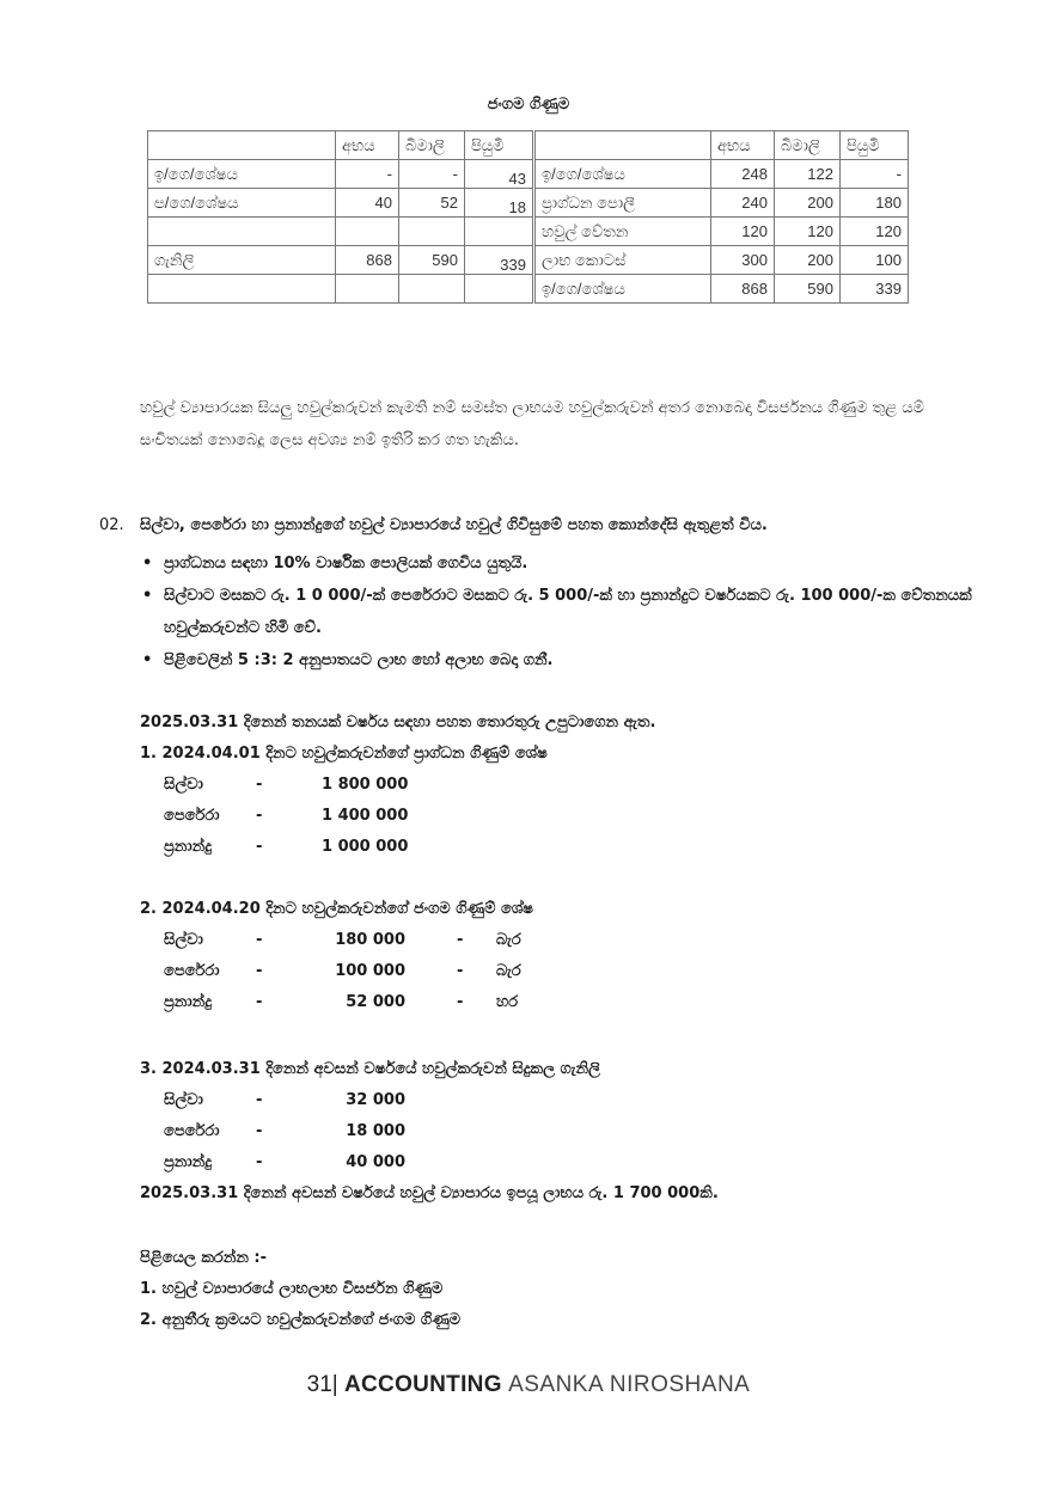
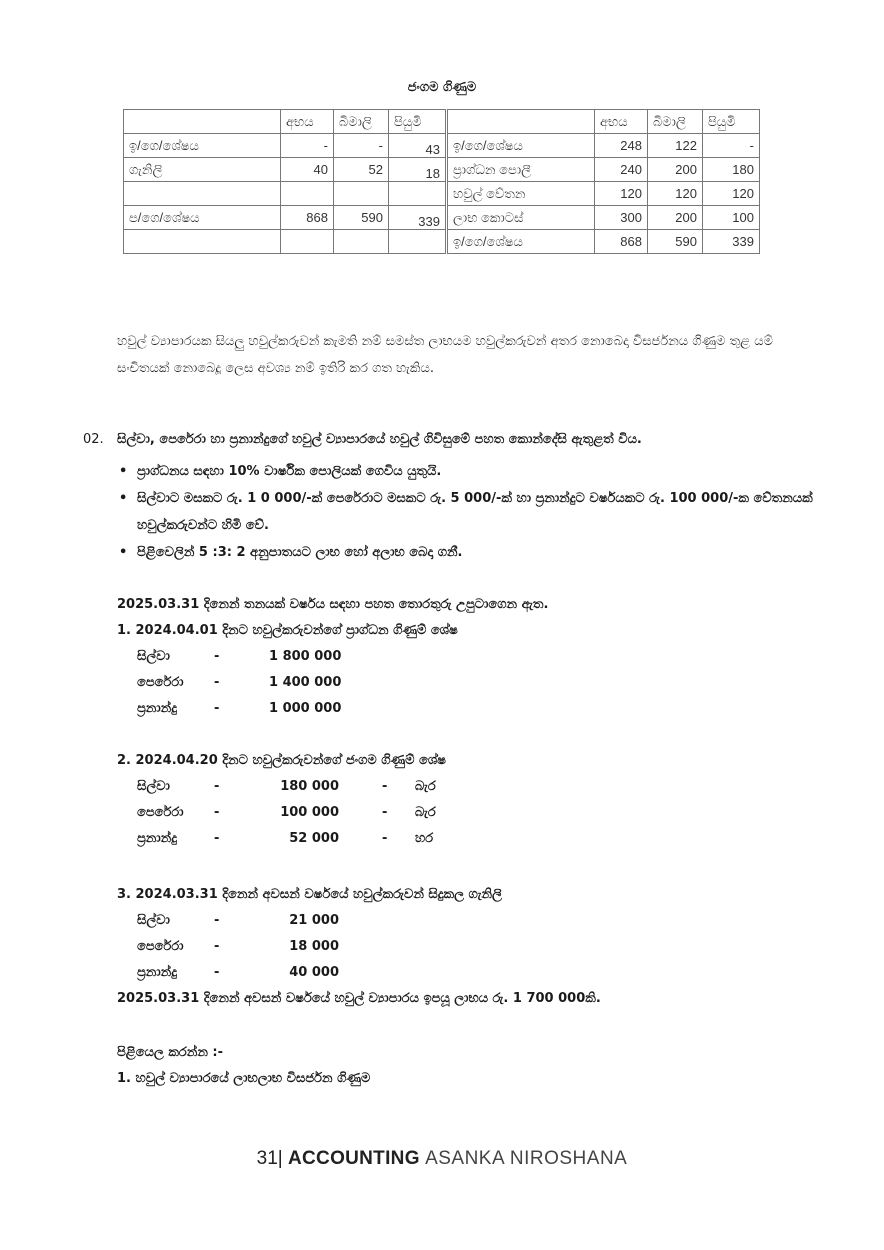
  ජංගම ගිණුම
  	අභය	බිමාලි	පියුමි		අභය	බිමාලි	පියුමි
  ඉ/ගෙ/ශේෂය	-	-	43	ඉ/ගෙ/ශේෂය	248	122	-
- ප/ගෙ/ශේෂය	40	52	18	ප්‍රාග්ධන පොලී	240	200	180
+ ගැනිලි	40	52	18	ප්‍රාග්ධන පොලී	240	200	180
  				හවුල් වේතන	120	120	120
- ගැනිලි	868	590	339	ලාභ කොටස්	300	200	100
+ ප/ගෙ/ශේෂය	868	590	339	ලාභ කොටස්	300	200	100
  				ඉ/ගෙ/ශේෂය	868	590	339
  හවුල් ව්‍යාපාරයක සියලු හවුල්කරුවන් කැමති නම් සමස්ත ලාභයම හවුල්කරුවන් අතර නොබෙදා විසර්ජනය ගිණුම තුළ යම් සංචිතයක් නොබෙදූ ලෙස අවශ්‍ය නම් ඉතිරි කර ගත හැකිය.
  02. සිල්වා, පෙරේරා හා ප්‍රනාන්දුගේ හවුල් ව්‍යාපාරයේ හවුල් ගිවිසුමේ පහත කොන්දේසි ඇතුළත් විය.
  •
  ප්‍රාග්ධනය සඳහා 10% වාර්ෂික පොලියක් ගෙවිය යුතුයි.
  •
  සිල්වාට මසකට රු. 1 0 000/-ක් පෙරේරාට මසකට රු. 5 000/-ක් හා ප්‍රනාන්දුට වර්ෂයකට රු. 100 000/-ක වේතනයක් හවුල්කරුවන්ට හිමි වේ.
  •
  පිළිවෙලින් 5 :3: 2 අනුපාතයට ලාභ හෝ අලාභ බෙදා ගනී.
  2025.03.31 දිනෙන් තනයක් වර්ෂය සඳහා පහත තොරතුරු උපුටාගෙන ඇත.
  1. 2024.04.01 දිනට හවුල්කරුවන්ගේ ප්‍රාග්ධන ගිණුම් ශේෂ
  සිල්වා
  -
  1 800 000
  පෙරේරා
  -
  1 400 000
  ප්‍රනාන්දු
  -
  1 000 000
  2. 2024.04.20 දිනට හවුල්කරුවන්ගේ ජංගම ගිණුම් ශේෂ
  සිල්වා
  -
  180 000
  -
  බැර
  පෙරේරා
  -
  100 000
  -
  බැර
  ප්‍රනාන්දු
  -
  52 000
  -
  හර
  3. 2024.03.31 දිනෙන් අවසන් වර්ෂයේ හවුල්කරුවන් සිදුකල ගැනිලි
  සිල්වා
  -
- 32 000
+ 21 000
  පෙරේරා
  -
  18 000
  ප්‍රනාන්දු
  -
  40 000
  2025.03.31 දිනෙන් අවසන් වර්ෂයේ හවුල් ව්‍යාපාරය ඉපයූ ලාභය රු. 1 700 000කි.
  පිළියෙල කරන්න :-
  1. හවුල් ව්‍යාපාරයේ ලාභලාභ විසර්ජන ගිණුම
- 2. අනුතීරු ක්‍රමයට හවුල්කරුවන්ගේ ජංගම ගිණුම
  31| ACCOUNTING ASANKA NIROSHANA
